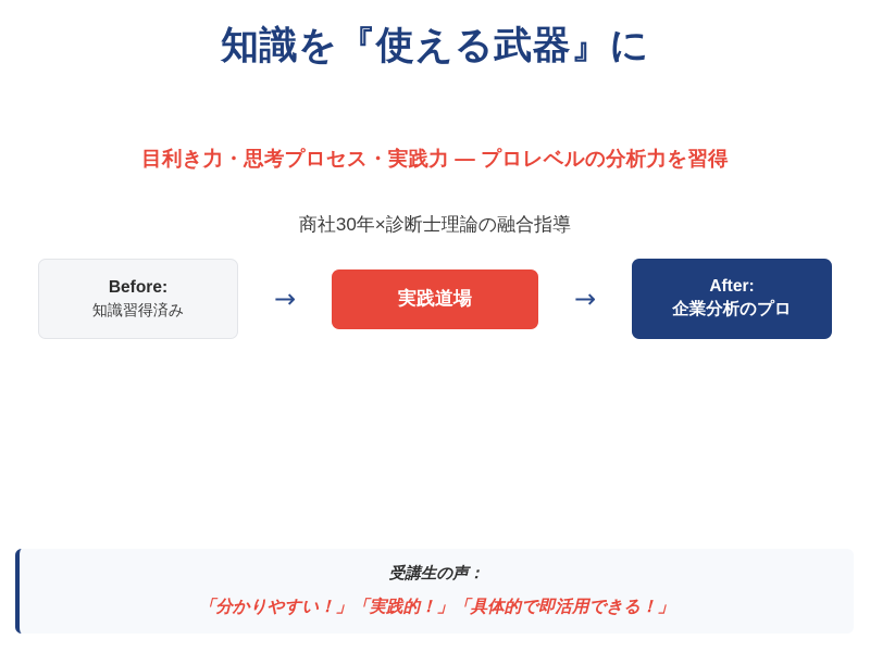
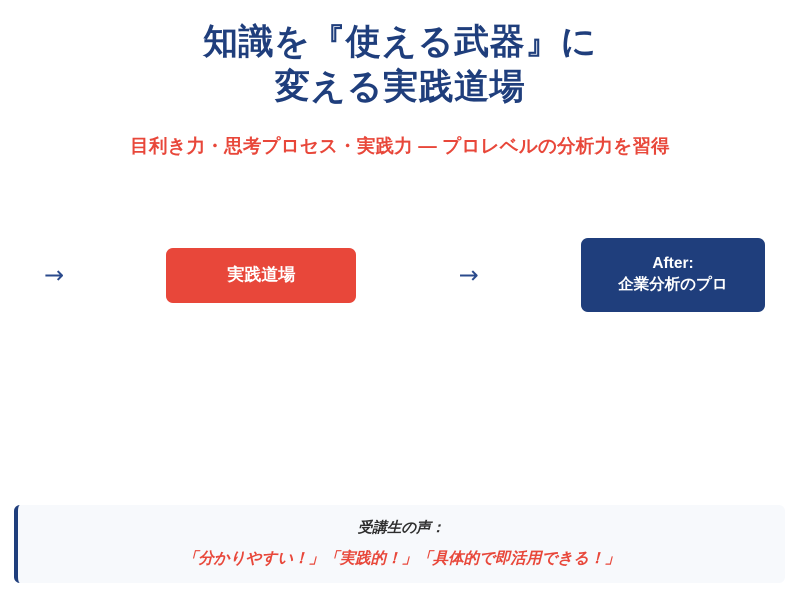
  知識を『使える武器』に
+ 変える実践道場
  目利き力・思考プロセス・実践力 ― プロレベルの分析力を習得
- 商社30年×診断士理論の融合指導
- Before:
- 知識習得済み
  →
  実践道場
  →
  After:
  企業分析のプロ
  受講生の声：
  「分かりやすい！」「実践的！」「具体的で即活用できる！」
